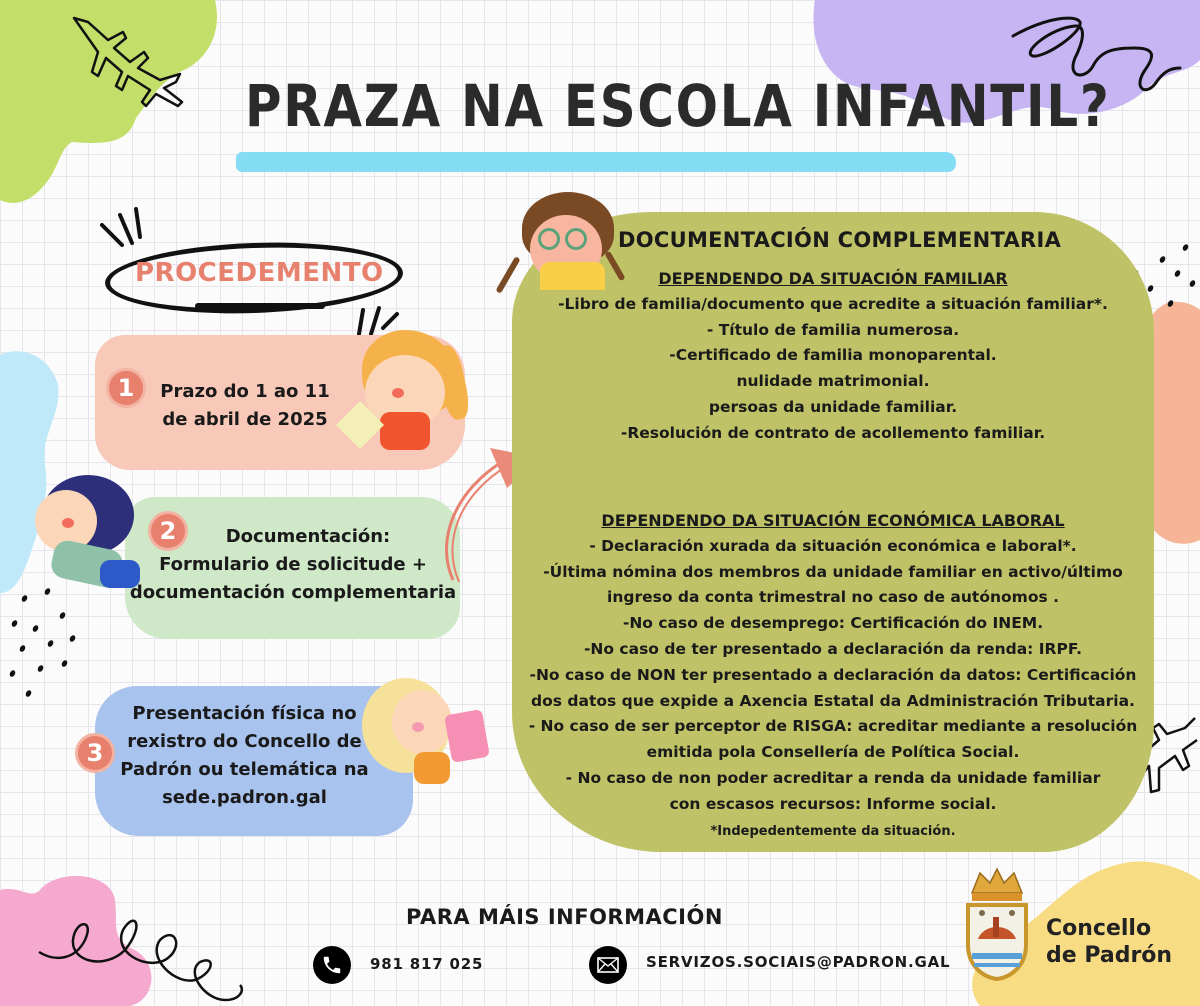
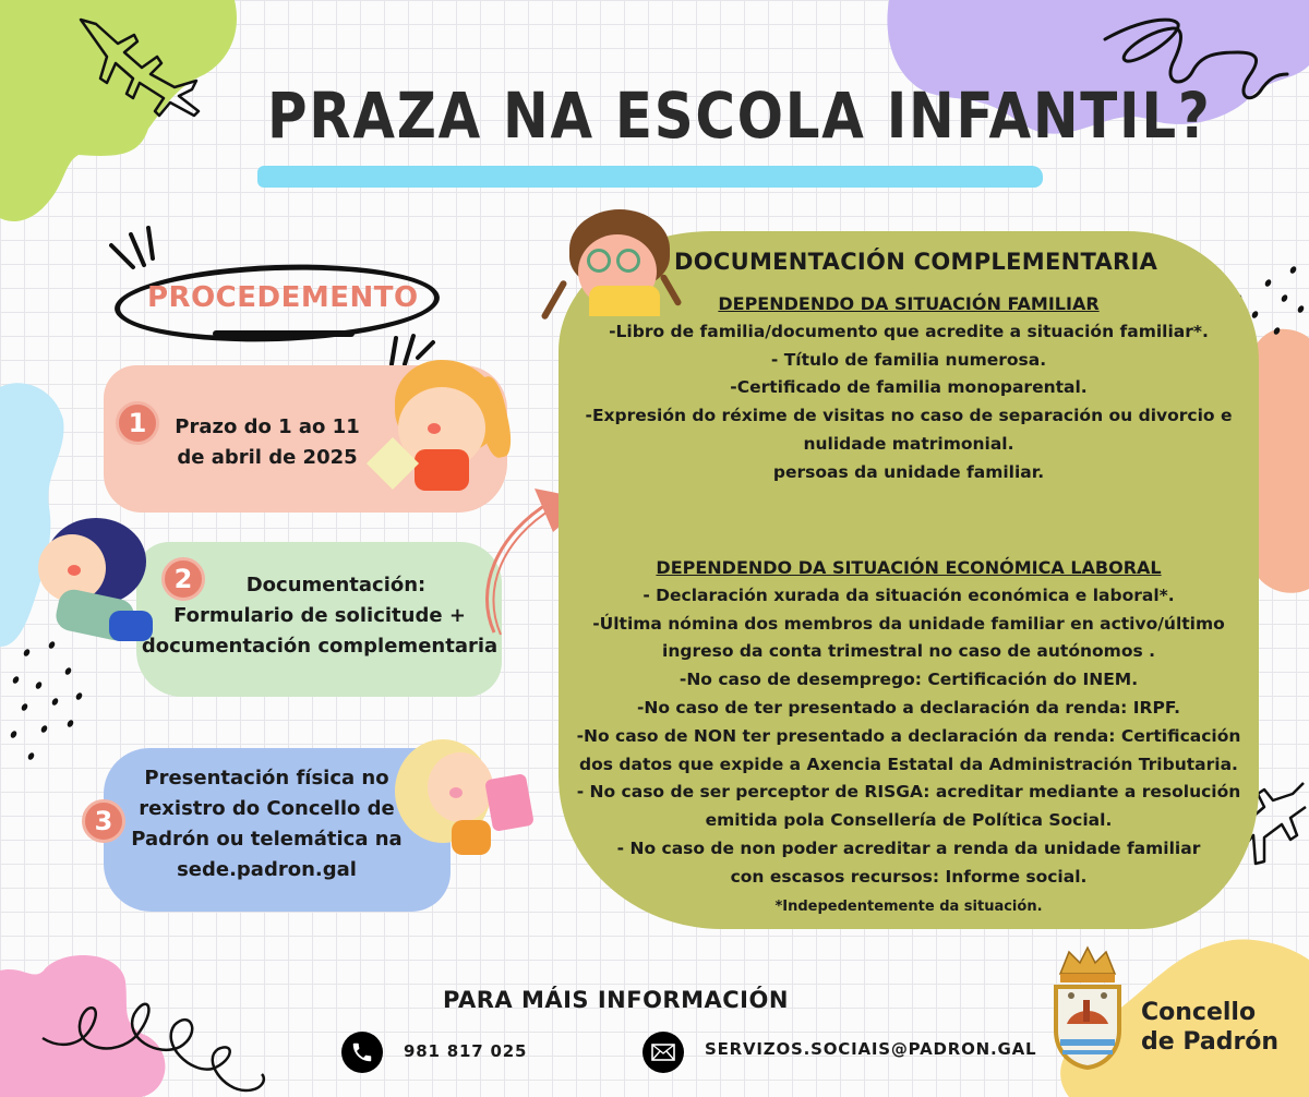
  PRAZA NA ESCOLA INFANTIL?
  PROCEDEMENTO
  1
  Prazo do 1 ao 11
  de abril de 2025
  2
  Documentación:
  Formulario de solicitude +
  documentación complementaria
  3
  Presentación física no
  rexistro do Concello de
  Padrón ou telemática na
  sede.padron.gal
  DOCUMENTACIÓN COMPLEMENTARIA
  DEPENDENDO DA SITUACIÓN FAMILIAR
  -Libro de familia/documento que acredite a situación familiar*.
  - Título de familia numerosa.
  -Certificado de familia monoparental.
+ -Expresión do réxime de visitas no caso de separación ou divorcio e
  nulidade matrimonial.
  persoas da unidade familiar.
- -Resolución de contrato de acollemento familiar.
  DEPENDENDO DA SITUACIÓN ECONÓMICA LABORAL
  - Declaración xurada da situación económica e laboral*.
  -Última nómina dos membros da unidade familiar en activo/último
  ingreso da conta trimestral no caso de autónomos .
  -No caso de desemprego: Certificación do INEM.
  -No caso de ter presentado a declaración da renda: IRPF.
- -No caso de NON ter presentado a declaración da datos: Certificación
+ -No caso de NON ter presentado a declaración da renda: Certificación
  dos datos que expide a Axencia Estatal da Administración Tributaria.
  - No caso de ser perceptor de RISGA: acreditar mediante a resolución
  emitida pola Consellería de Política Social.
  - No caso de non poder acreditar a renda da unidade familiar
  con escasos recursos: Informe social.
  *Indepedentemente da situación.
  PARA MÁIS INFORMACIÓN
  981 817 025
  SERVIZOS.SOCIAIS@PADRON.GAL
  Concello
  de Padrón
